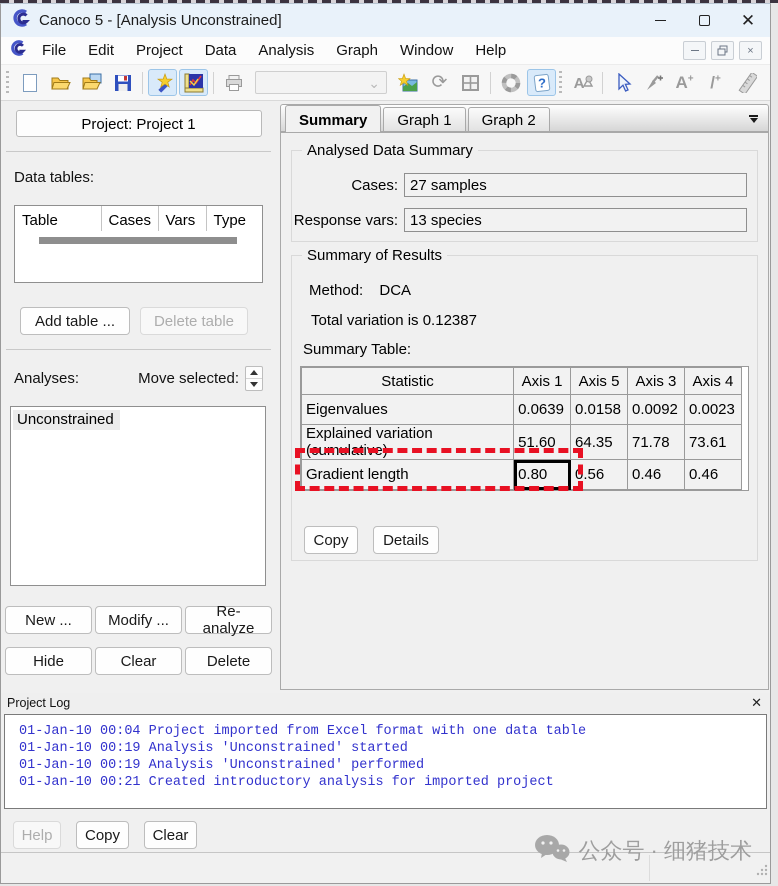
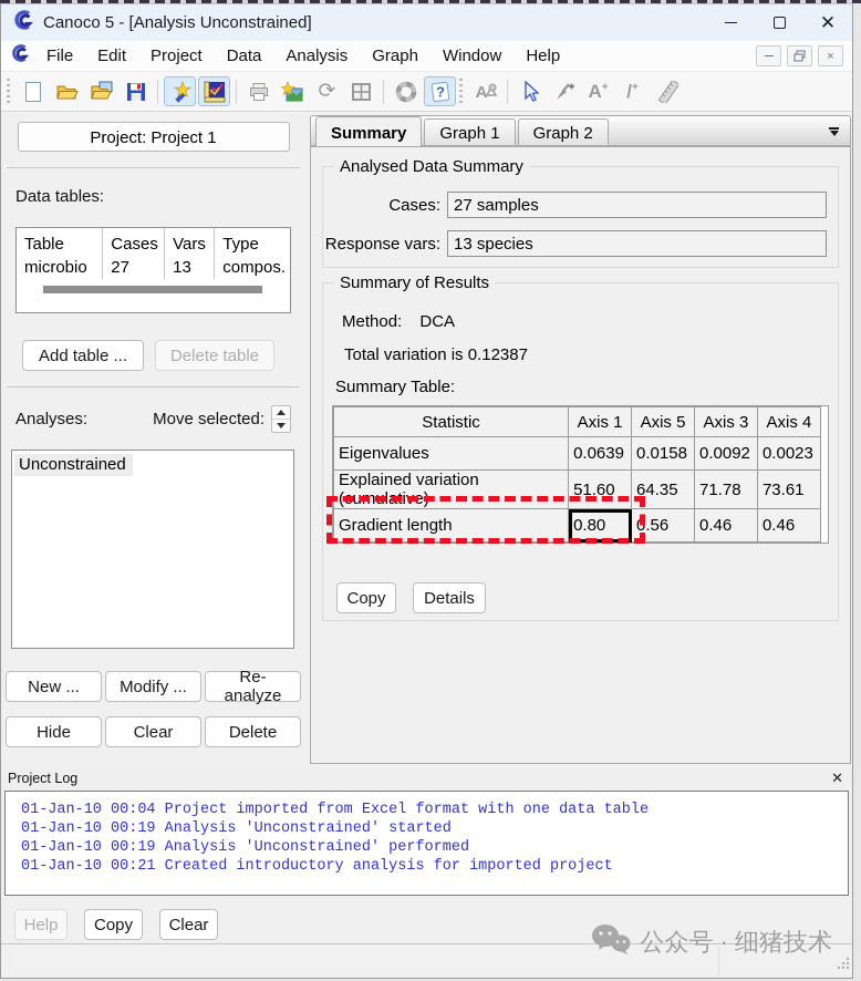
  Canoco 5 - [Analysis Unconstrained]
  ✕
  File
  Edit
  Project
  Data
  Analysis
  Graph
  Window
  Help
  ×
- ⌄
  ⟳
  ?
  A
  A+
  /+
  Project: Project 1
  Data tables:
  Table	Cases	Vars	Type
+ microbio	27	13	compos.
  Add table ...
  Delete table
  Analyses:
  Move selected:
  Unconstrained
  New ...
  Modify ...
  Re-analyze
  Hide
  Clear
  Delete
  Summary
  Graph 1
  Graph 2
  Analysed Data Summary
  Cases:
  27 samples
  Response vars:
  13 species
  Summary of Results
  Method: DCA
  Total variation is 0.12387
  Summary Table:
  Statistic	Axis 1	Axis 5	Axis 3	Axis 4
  Eigenvalues	0.0639	0.0158	0.0092	0.0023
  Explained variation (cumulative)	51.60	64.35	71.78	73.61
  Gradient length	0.80	0.56	0.46	0.46
  Copy
  Details
  Project Log
  ✕
  01-Jan-10 00:04 Project imported from Excel format with one data table
  01-Jan-10 00:19 Analysis 'Unconstrained' started
  01-Jan-10 00:19 Analysis 'Unconstrained' performed
  01-Jan-10 00:21 Created introductory analysis for imported project
  Help
  Copy
  Clear
  公众号 · 细猪技术
